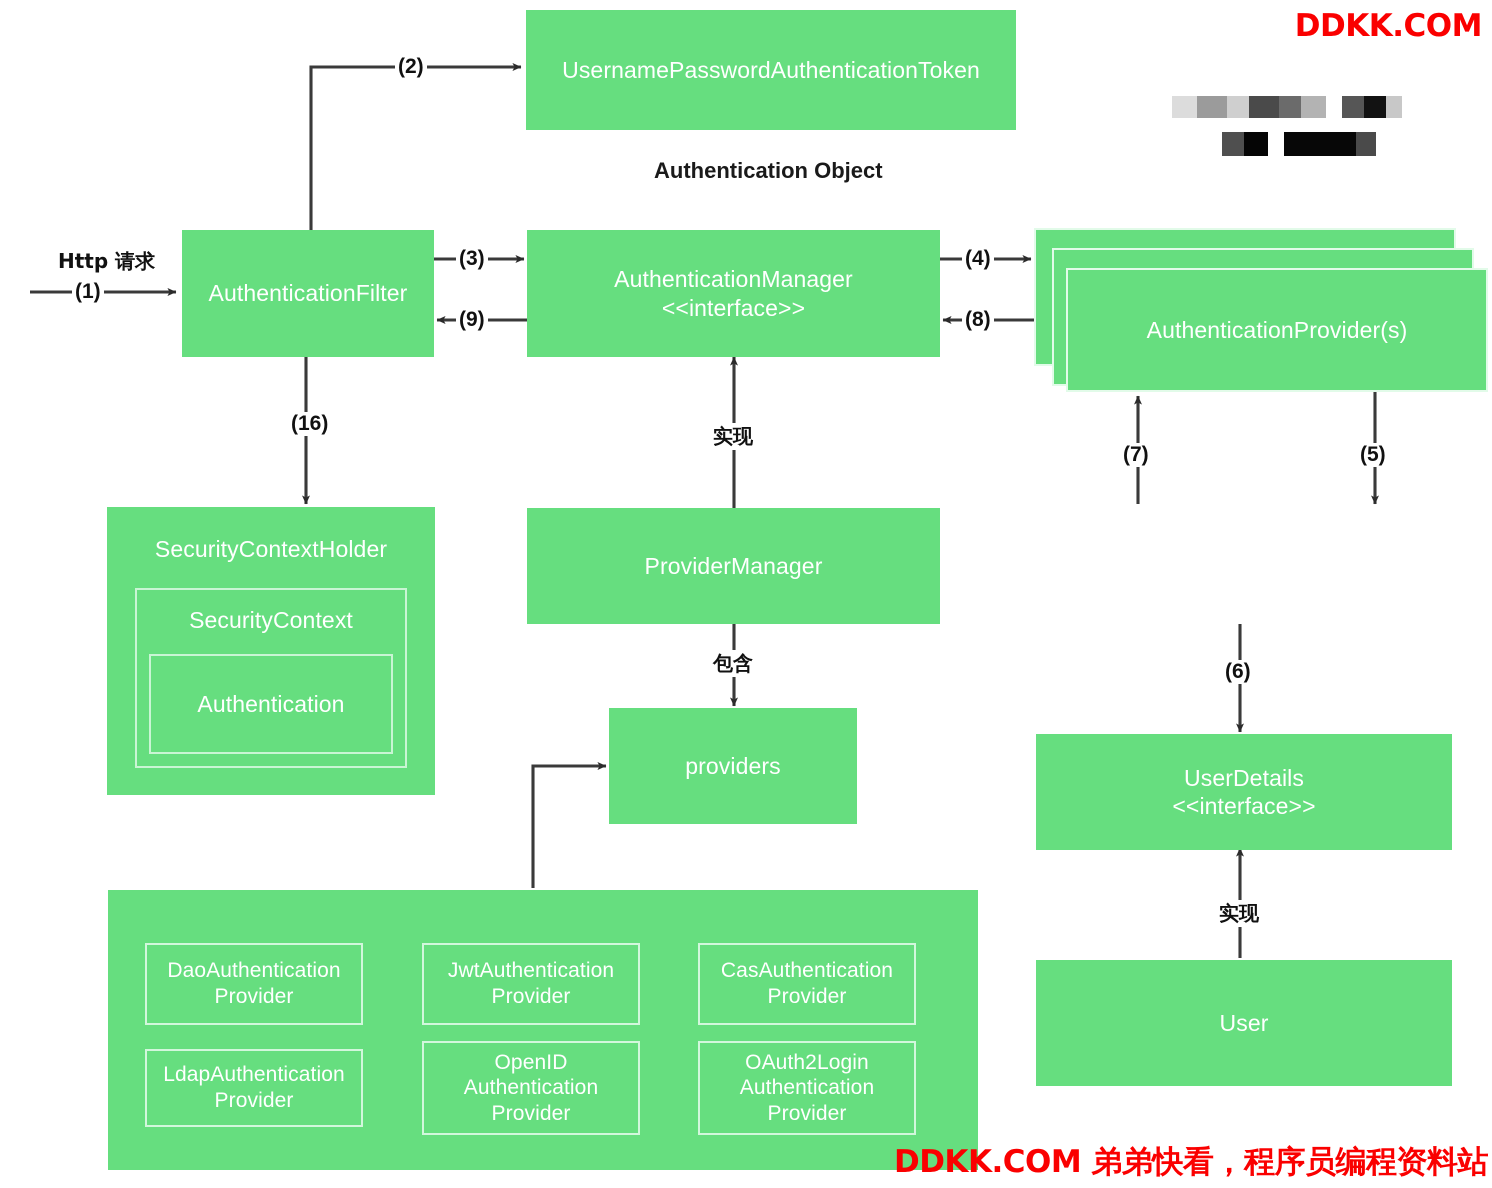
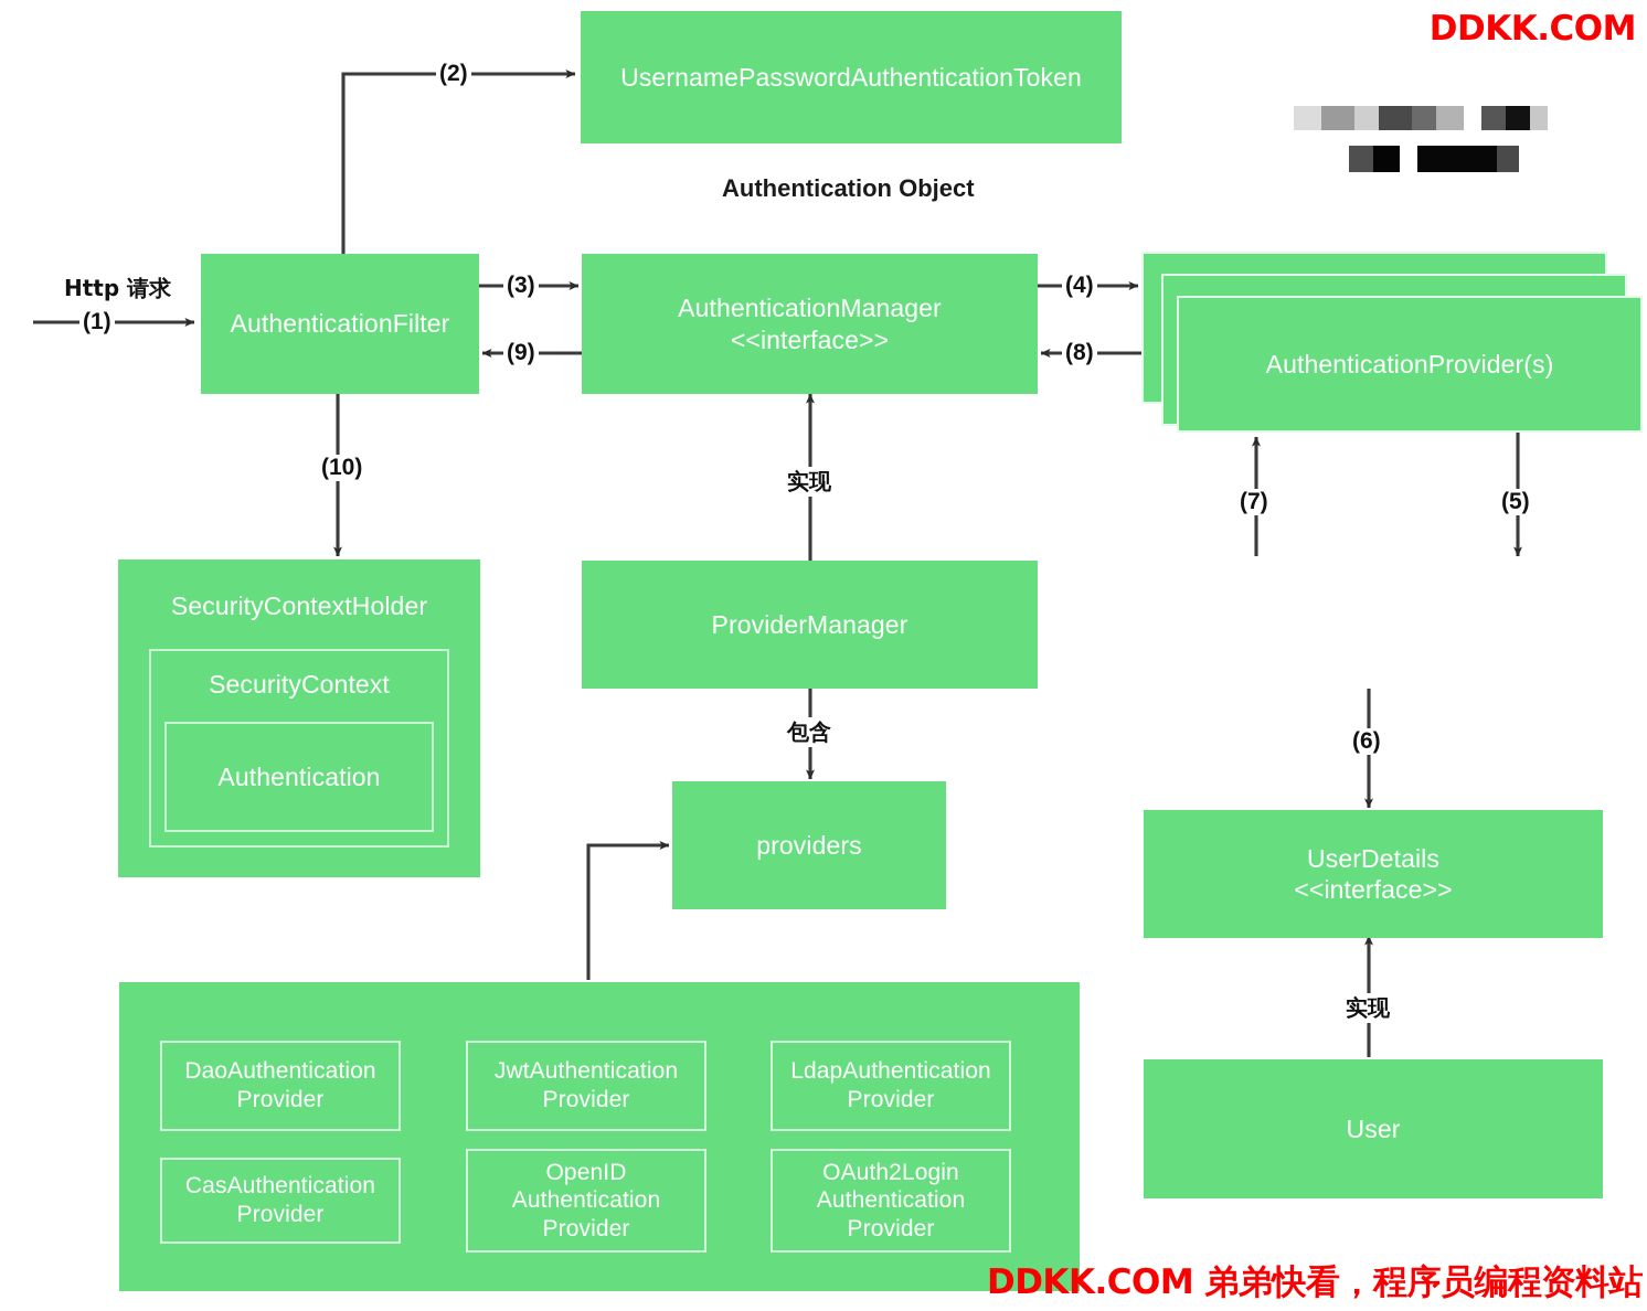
  UsernamePasswordAuthenticationToken
  Authentication Object
  AuthenticationFilter
  AuthenticationManager
  <<interface>>
  AuthenticationProvider(s)
  SecurityContextHolder
  SecurityContext
  Authentication
  ProviderManager
  providers
  UserDetails
  <<interface>>
  User
  DaoAuthentication
  Provider
  JwtAuthentication
  Provider
- CasAuthentication
+ LdapAuthentication
  Provider
- LdapAuthentication
+ CasAuthentication
  Provider
  OpenID
  Authentication
  Provider
  OAuth2Login
  Authentication
  Provider
  Http 请求
  (1)
  (2)
  (3)
  (9)
  (4)
  (8)
- (16)
+ (10)
  实现
  包含
  (7)
  (5)
  (6)
  实现
  DDKK.COM
  DDKK.COM 弟弟快看，程序员编程资料站
